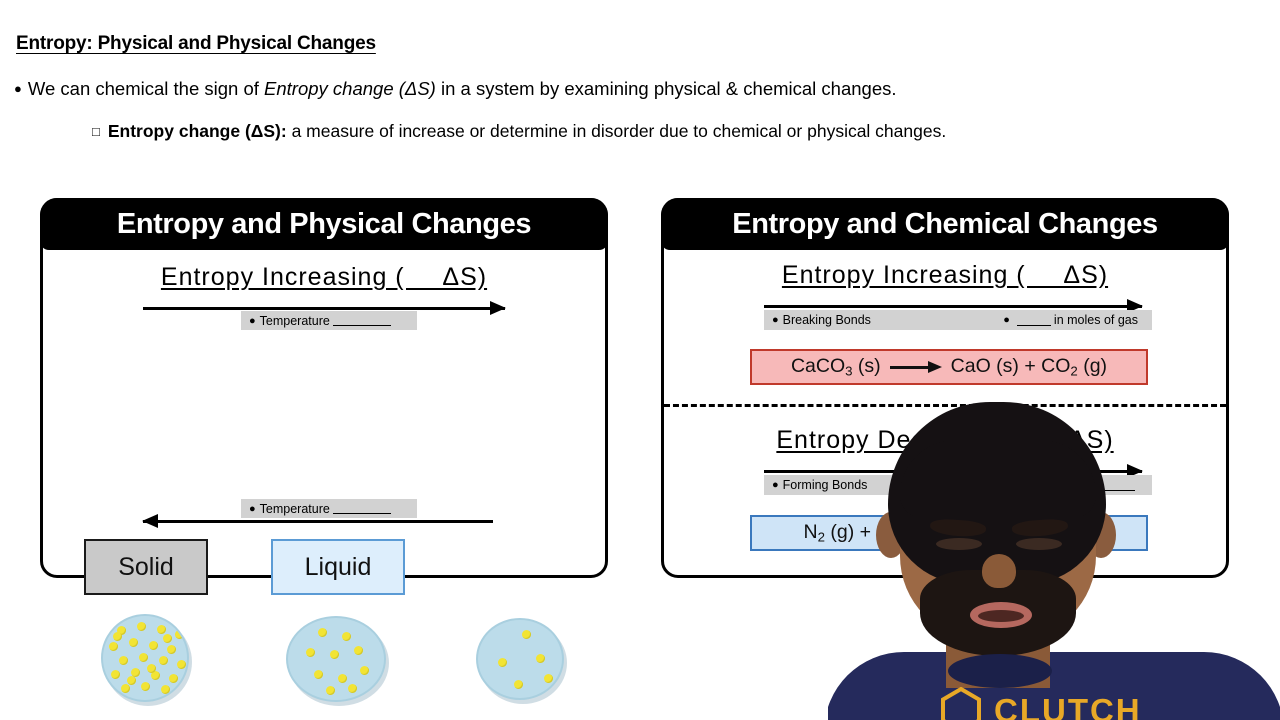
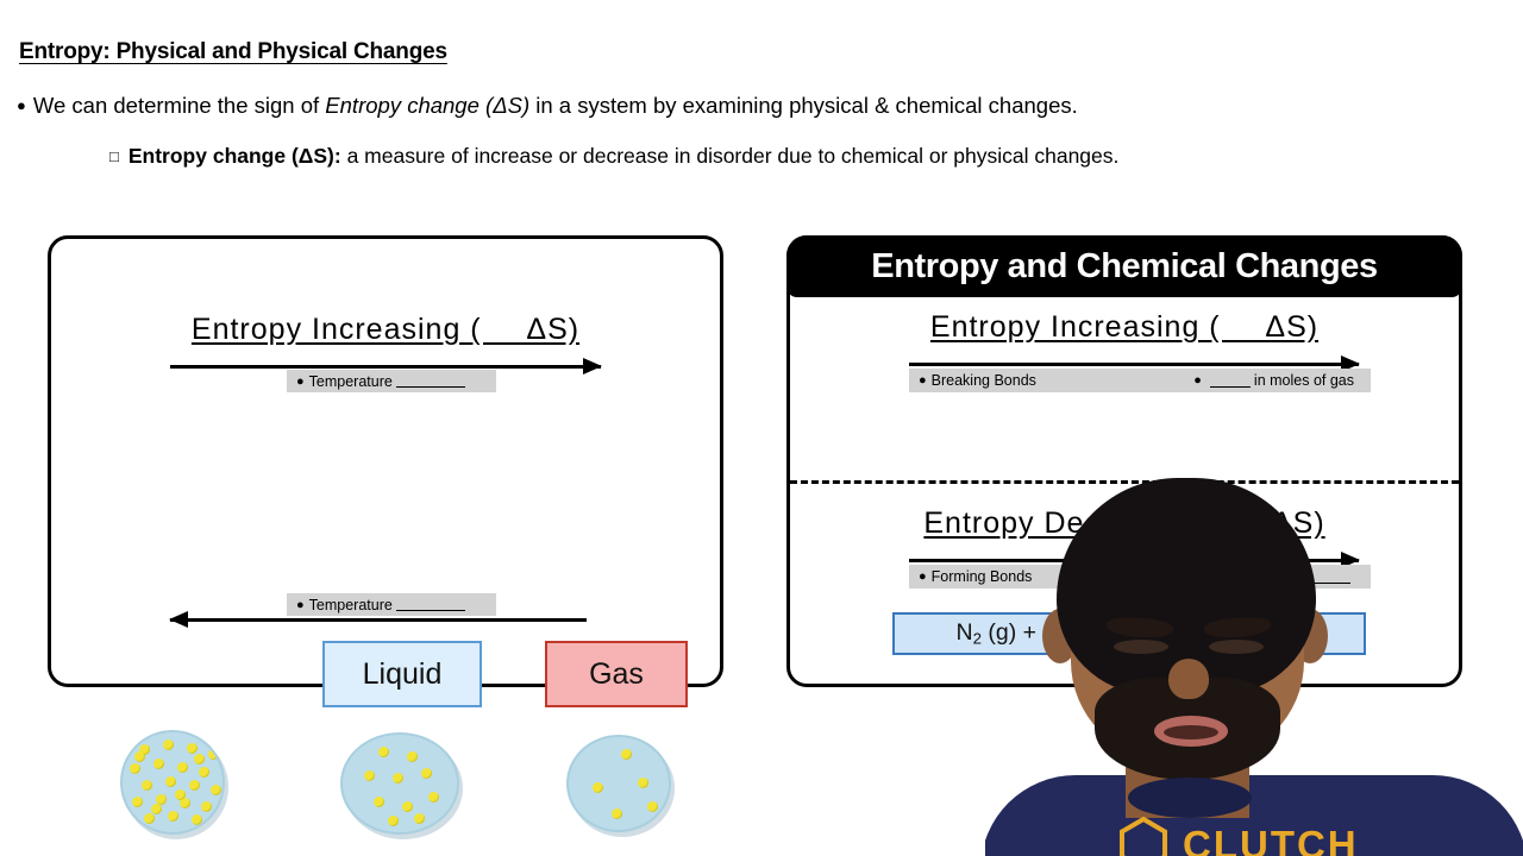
  Entropy: Physical and Physical Changes
- ● We can chemical the sign of Entropy change (ΔS) in a system by examining physical & chemical changes.
+ ● We can determine the sign of Entropy change (ΔS) in a system by examining physical & chemical changes.
- □ Entropy change (ΔS): a measure of increase or determine in disorder due to chemical or physical changes.
+ □ Entropy change (ΔS): a measure of increase or decrease in disorder due to chemical or physical changes.
- Entropy and Physical Changes
  Entropy Increasing ( __ΔS)
  ●
  Temperature
- Solid
  Liquid
+ Gas
  ●
  Temperature
  Entropy and Chemical Changes
  Entropy Increasing ( __ΔS)
  ●
  Breaking Bonds
  ●
  in moles of gas
- CaCO3 (s)
- CaO (s) + CO2 (g)
  ●
  Forming Bonds
  CLUTCH
